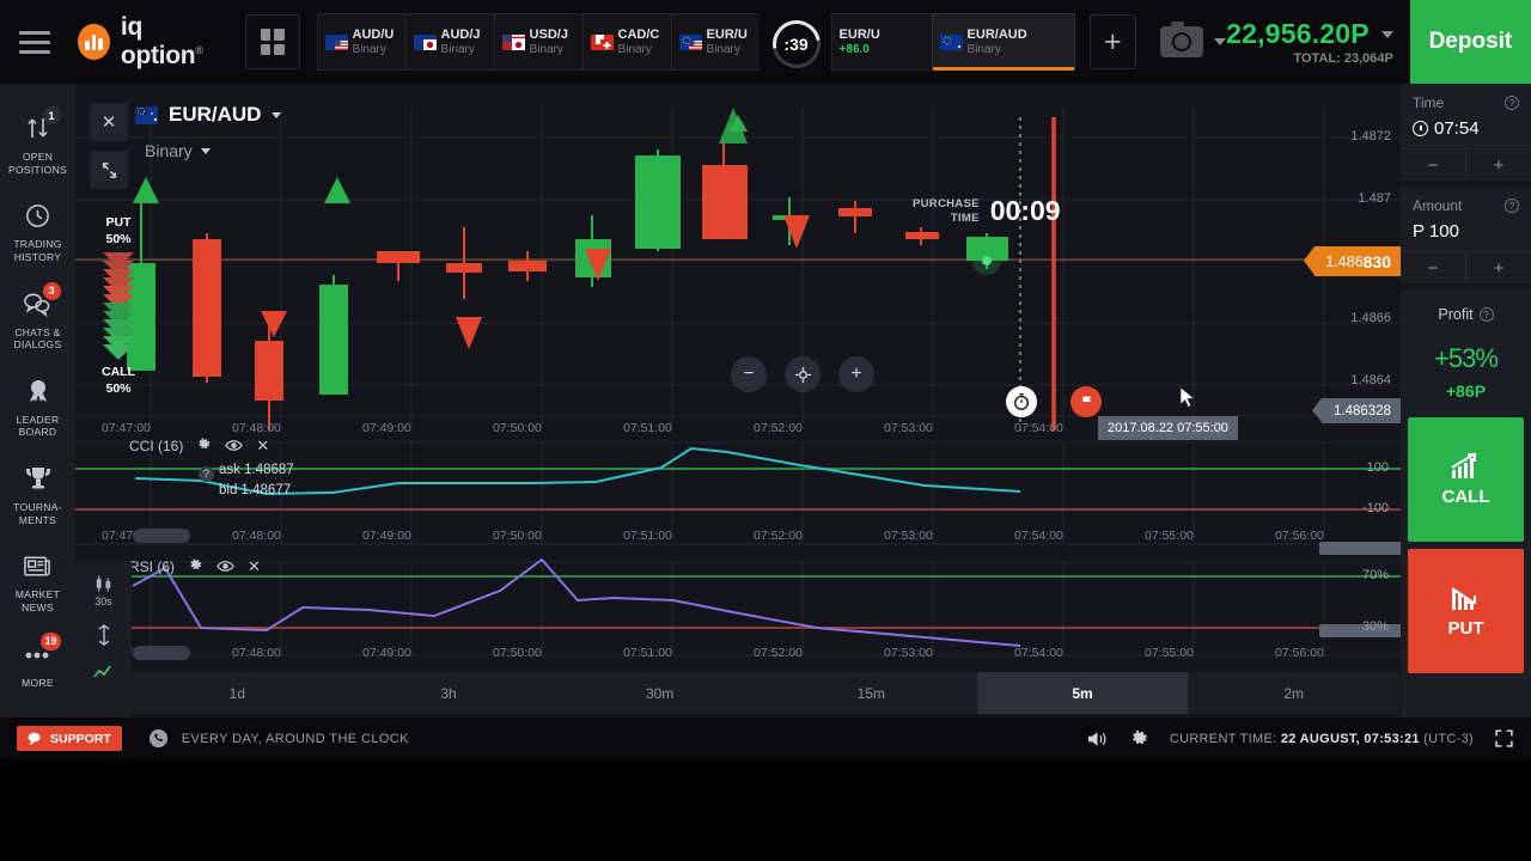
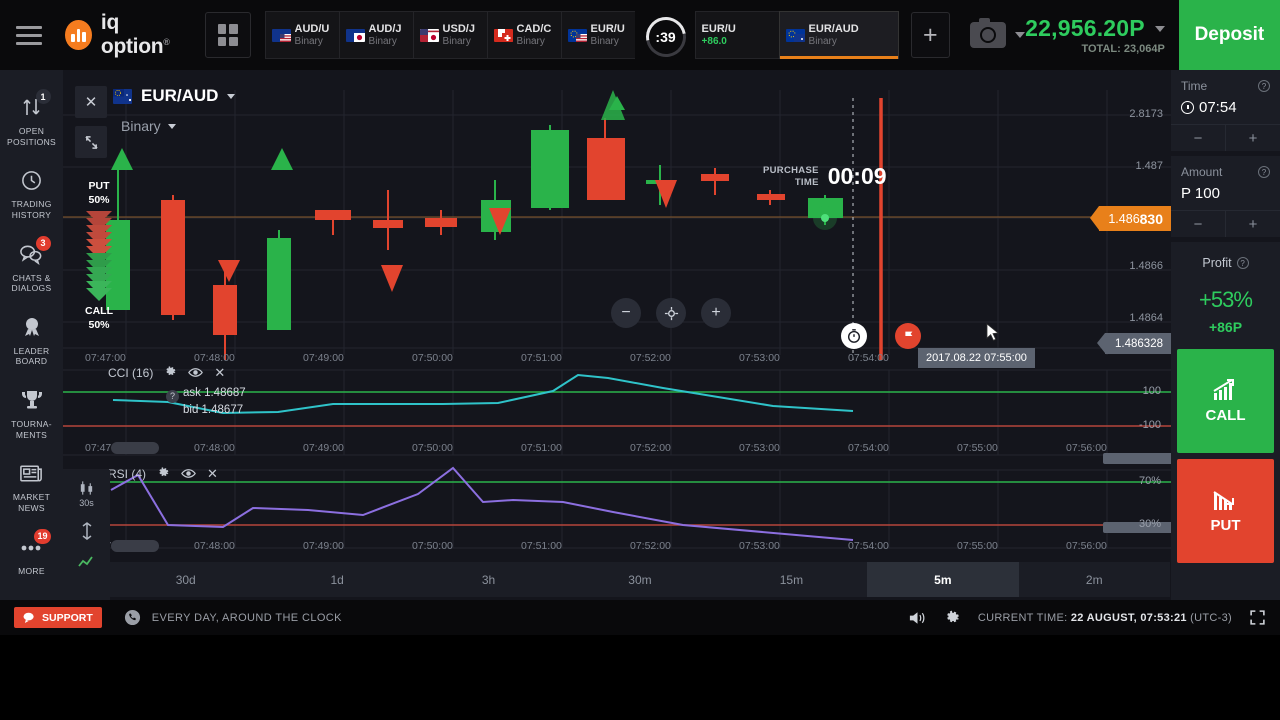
  iq option®
  AUD/U
  Binary
  AUD/J
  Binary
  USD/J
  Binary
  CAD/C
  Binary
  EUR/U
  Binary
  :39
  EUR/U
  +86.0
  EUR/AUD
  Binary
  +
  22,956.20P
  TOTAL: 23,064P
  Deposit
  1
  OPEN
  POSITIONS
  TRADING
  HISTORY
  3
  CHATS &
  DIALOGS
  LEADER
  BOARD
  TOURNA-
  MENTS
  MARKET
  NEWS
  19
  MORE
  ✕
  EUR/AUD
  Binary
  PURCHASE
  TIME
  00:09
  PUT
  50%
  CALL
  50%
  ?
  ask 1.48687
  bid 1.48677
  −
  +
- 1.4872
+ 2.8173
  1.487
  1.4866
  1.4864
  1.486
  830
  1.486328
  2017.08.22 07:55:00
  CCI (16)
  ✕
  100
  -100
- RSI (6)
+ RSI (4)
  ✕
  70%
  30%
  07:47:00
  07:48:00
  07:49:00
  07:50:00
  07:51:00
  07:52:00
  07:53:00
  07:54:00
  07:48:00
  07:49:00
  07:50:00
  07:51:00
  07:52:00
  07:53:00
  07:54:00
  07:55:00
  07:56:00
  07:48:00
  07:49:00
  07:50:00
  07:51:00
  07:52:00
  07:53:00
  07:54:00
  07:55:00
  07:56:00
  30s
+ 30d
  1d
  3h
  30m
  15m
  5m
  2m
  Time
  ?
  07:54
  −
  +
  Amount
  ?
  P 100
  −
  +
  Profit
  ?
  +53%
  +86P
  CALL
  PUT
  SUPPORT
  EVERY DAY, AROUND THE CLOCK
  CURRENT TIME: 22 AUGUST, 07:53:21 (UTC-3)
